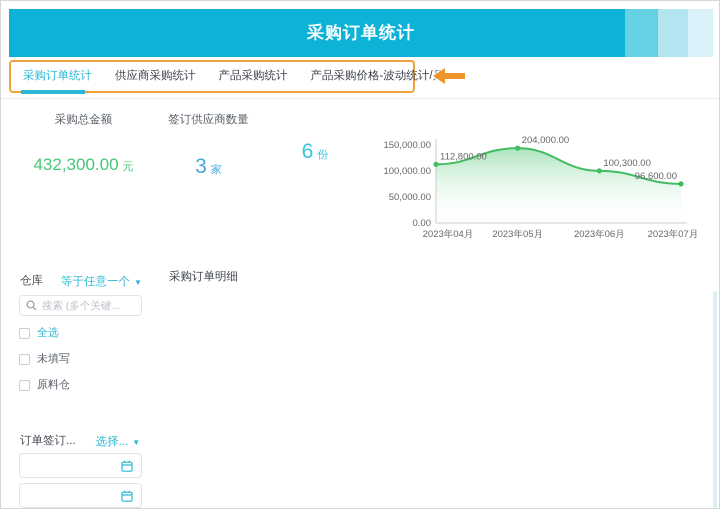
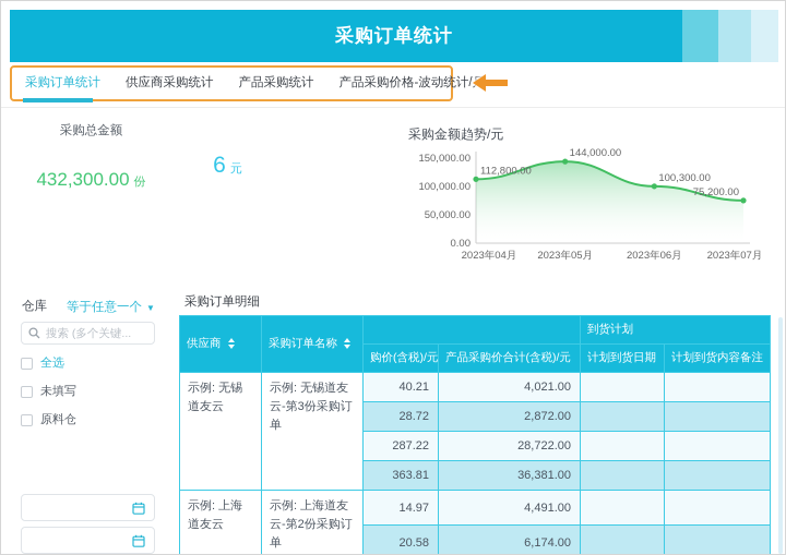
  采购订单统计
  采购订单统计
  供应商采购统计
  产品采购统计
  产品采购价格-波动统计/月
  采购总金额
- 432,300.00 元
+ 432,300.00 份
- 签订供应商数量
- 3 家
- 6 份
+ 6 元
+ 采购金额趋势/元
  150,000.00
  100,000.00
  50,000.00
  0.00
  112,800.00
- 204,000.00
+ 144,000.00
  100,300.00
- 96,600.00
+ 75,200.00
  2023年04月
  2023年05月
  2023年06月
  2023年07月
  仓库
  等于任意一个 ▼
  搜索 (多个关键...
  全选
  未填写
  原料仓
- 订单签订...
- 选择... ▼
  采购订单明细
+ 供应商	采购订单名称		到货计划
+ 购价(含税)/元	产品采购价合计(含税)/元	计划到货日期	计划到货内容备注
+ 示例: 无锡道友云	示例: 无锡道友云-第3份采购订单	40.21	4,021.00
+ 28.72	2,872.00
+ 287.22	28,722.00
+ 363.81	36,381.00
+ 示例: 上海道友云	示例: 上海道友云-第2份采购订单	14.97	4,491.00
+ 20.58	6,174.00
